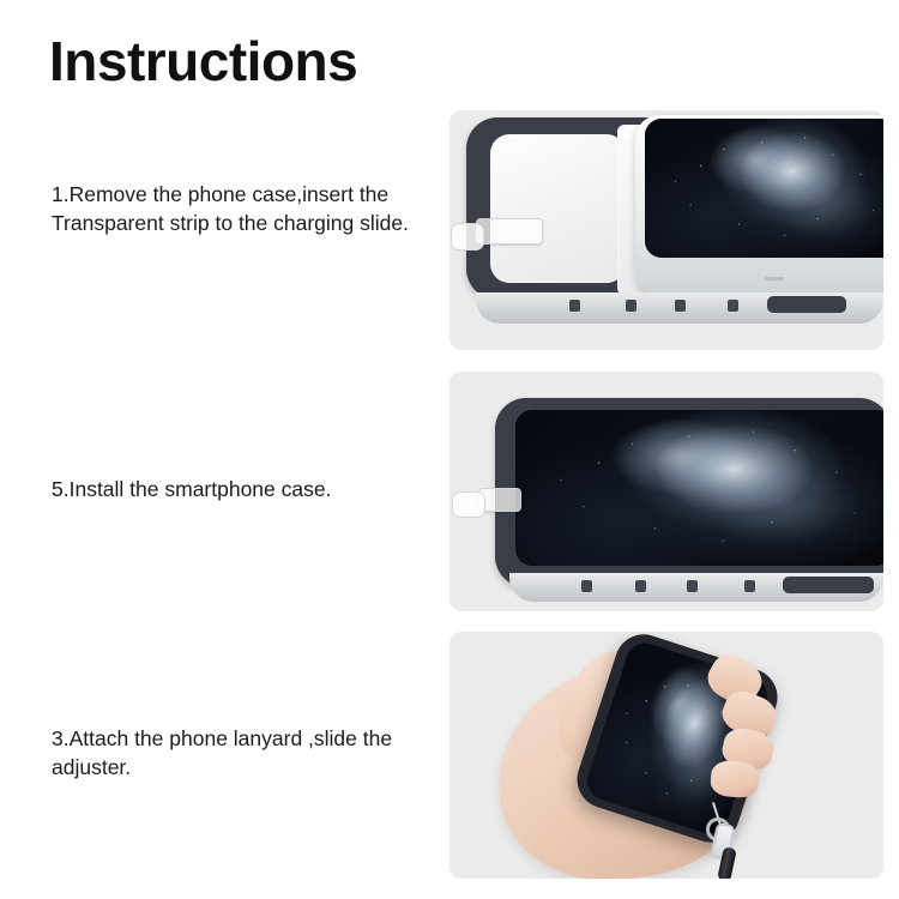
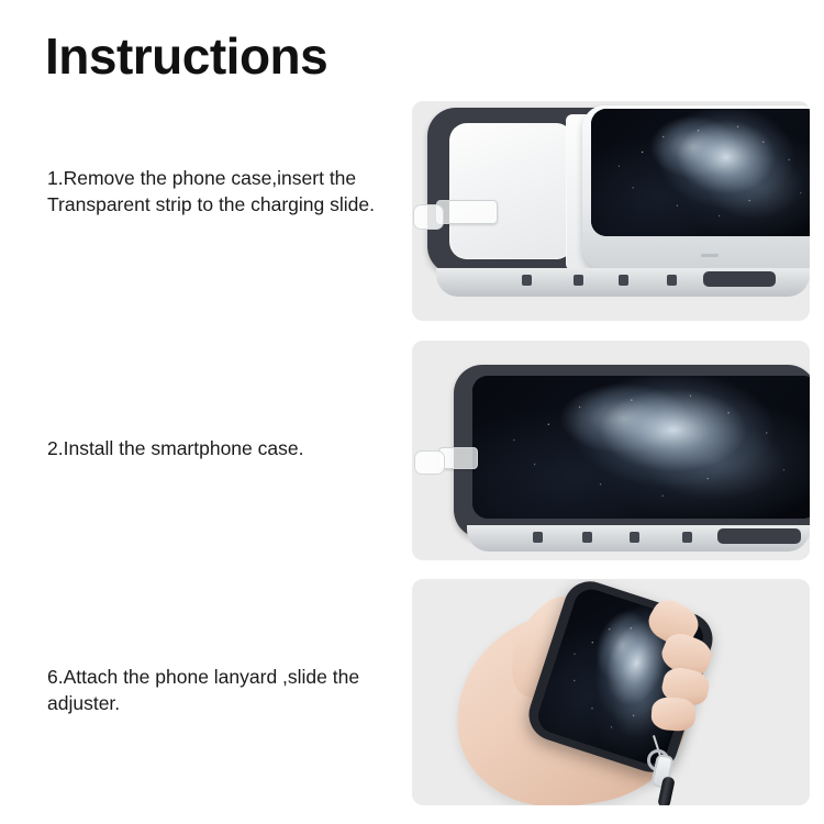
  Instructions
  1.Remove the phone case,insert the Transparent strip to the charging slide.
- 5.Install the smartphone case.
+ 2.Install the smartphone case.
- 3.Attach the phone lanyard ,slide the adjuster.
+ 6.Attach the phone lanyard ,slide the adjuster.
